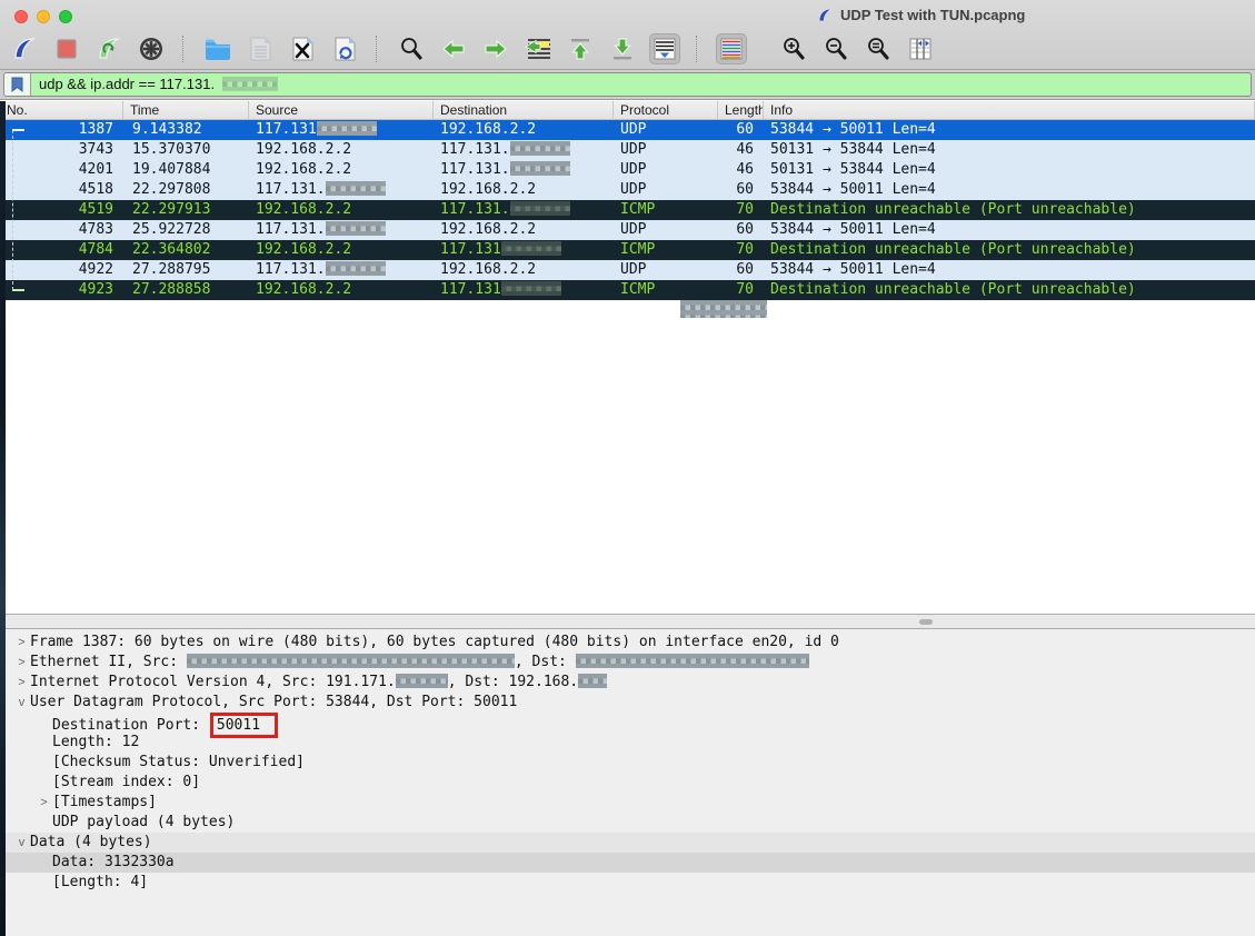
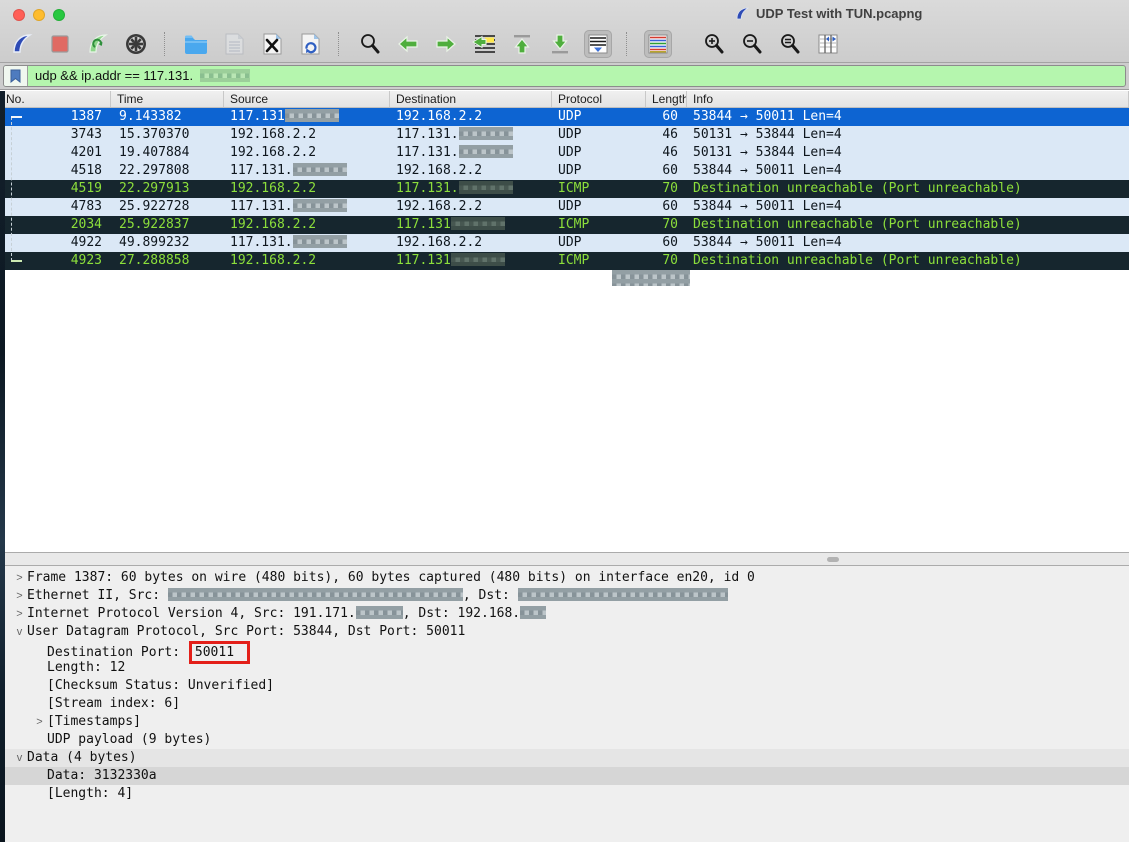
  UDP Test with TUN.pcapng
  udp && ip.addr == 117.131.
  No.
  Time
  Source
  Destination
  Protocol
  Length
  Info
  1387
  9.143382
  117.131
  192.168.2.2
  UDP
  60
  53844 → 50011 Len=4
  3743
  15.370370
  192.168.2.2
  117.131.
  UDP
  46
  50131 → 53844 Len=4
  4201
  19.407884
  192.168.2.2
  117.131.
  UDP
  46
  50131 → 53844 Len=4
  4518
  22.297808
  117.131.
  192.168.2.2
  UDP
  60
  53844 → 50011 Len=4
  4519
  22.297913
  192.168.2.2
  117.131.
  ICMP
  70
  Destination unreachable (Port unreachable)
  4783
  25.922728
  117.131.
  192.168.2.2
  UDP
  60
  53844 → 50011 Len=4
- 4784
+ 2034
- 22.364802
+ 25.922837
  192.168.2.2
  117.131
  ICMP
  70
  Destination unreachable (Port unreachable)
  4922
- 27.288795
+ 49.899232
  117.131.
  192.168.2.2
  UDP
  60
  53844 → 50011 Len=4
  4923
  27.288858
  192.168.2.2
  117.131
  ICMP
  70
  Destination unreachable (Port unreachable)
  > Frame 1387: 60 bytes on wire (480 bits), 60 bytes captured (480 bits) on interface en20, id 0
  > Ethernet II, Src: , Dst:
  > Internet Protocol Version 4, Src: 191.171. , Dst: 192.168.
  v User Datagram Protocol, Src Port: 53844, Dst Port: 50011
  Destination Port: 50011
  Length: 12
  [Checksum Status: Unverified]
- [Stream index: 0]
+ [Stream index: 6]
  > [Timestamps]
- UDP payload (4 bytes)
+ UDP payload (9 bytes)
  v Data (4 bytes)
  Data: 3132330a
  [Length: 4]
